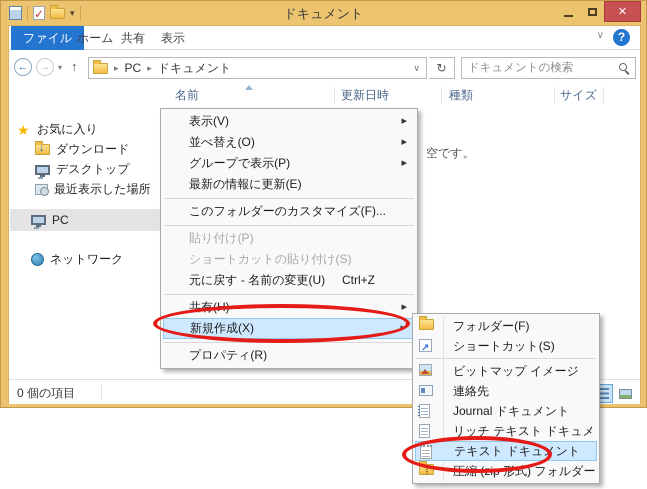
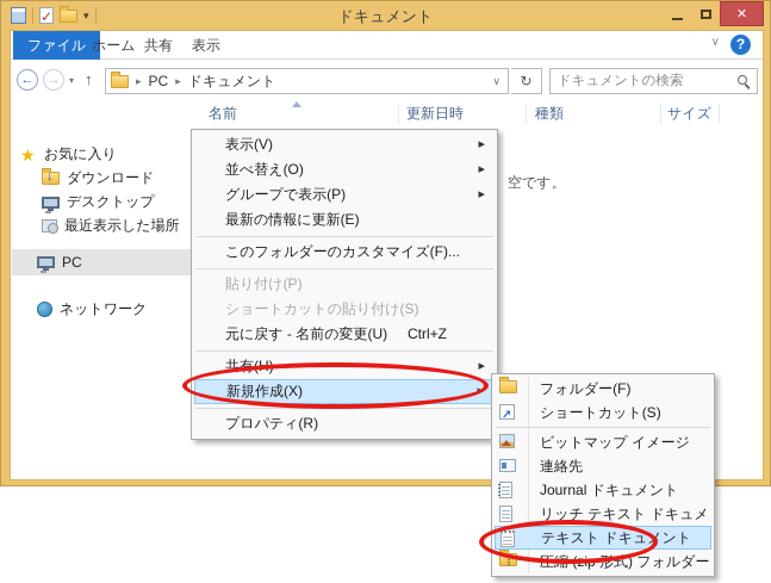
  ▾
  ドキュメント
  ✕
  ファイル
  ホーム
  共有
  表示
  ∨
  ?
  ←
  →
  ▾
  ↑
  ▸
  PC
  ▸
  ドキュメント
  ∨
  ↻
  ドキュメントの検索
  ★
  お気に入り
  ダウンロード
  デスクトップ
  最近表示した場所
  PC
  ネットワーク
  名前
  更新日時
  種類
  サイズ
  空です。
- 0 個の項目
  表示(V)
  ▸
  並べ替え(O)
  ▸
  グループで表示(P)
  ▸
  最新の情報に更新(E)
  このフォルダーのカスタマイズ(F)...
  貼り付け(P)
  ショートカットの貼り付け(S)
  元に戻す - 名前の変更(U)
  Ctrl+Z
  共有(H)
  ▸
  新規作成(X)
  ▸
  プロパティ(R)
  フォルダー(F)
  ショートカット(S)
  ビットマップ イメージ
  連絡先
  Journal ドキュメント
  リッチ テキスト ドキュメ
  テキスト ドキュメント
  圧縮 (zip 形式) フォルダー
